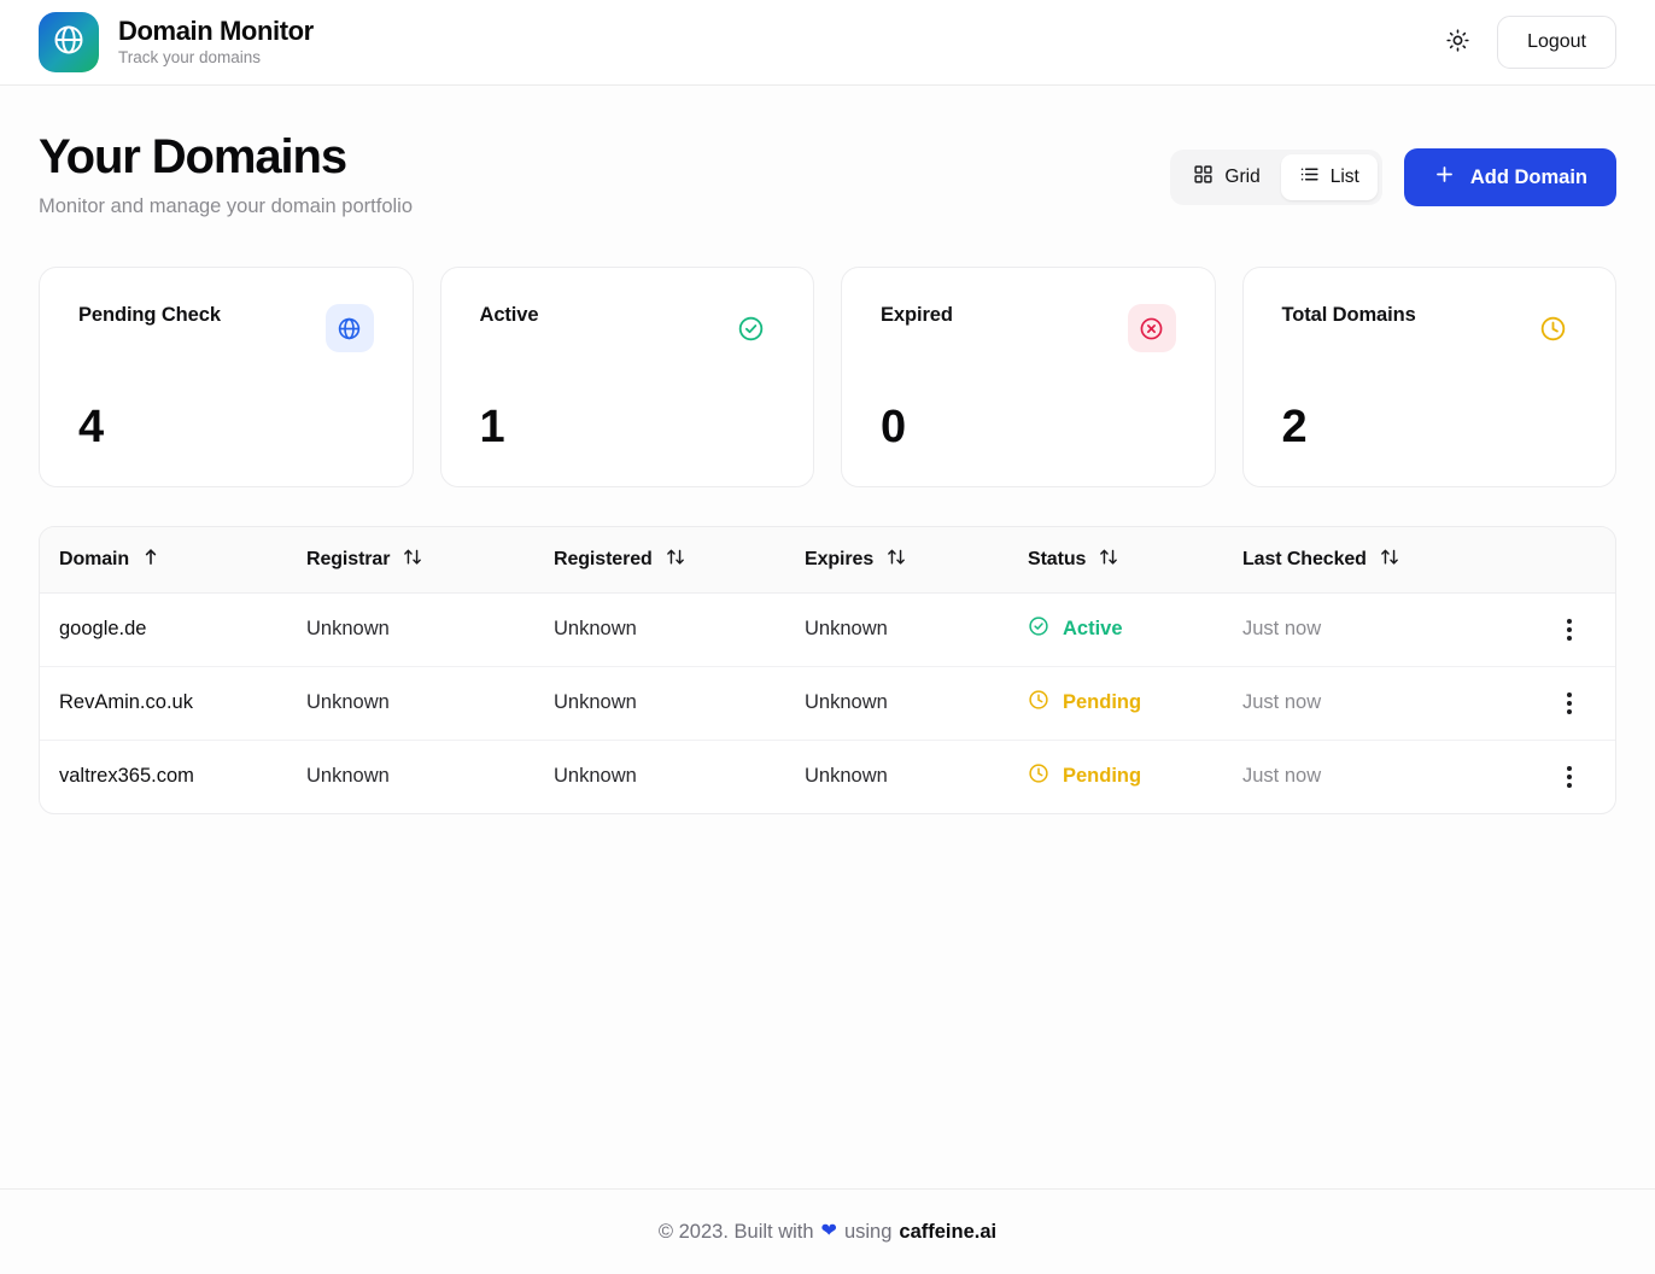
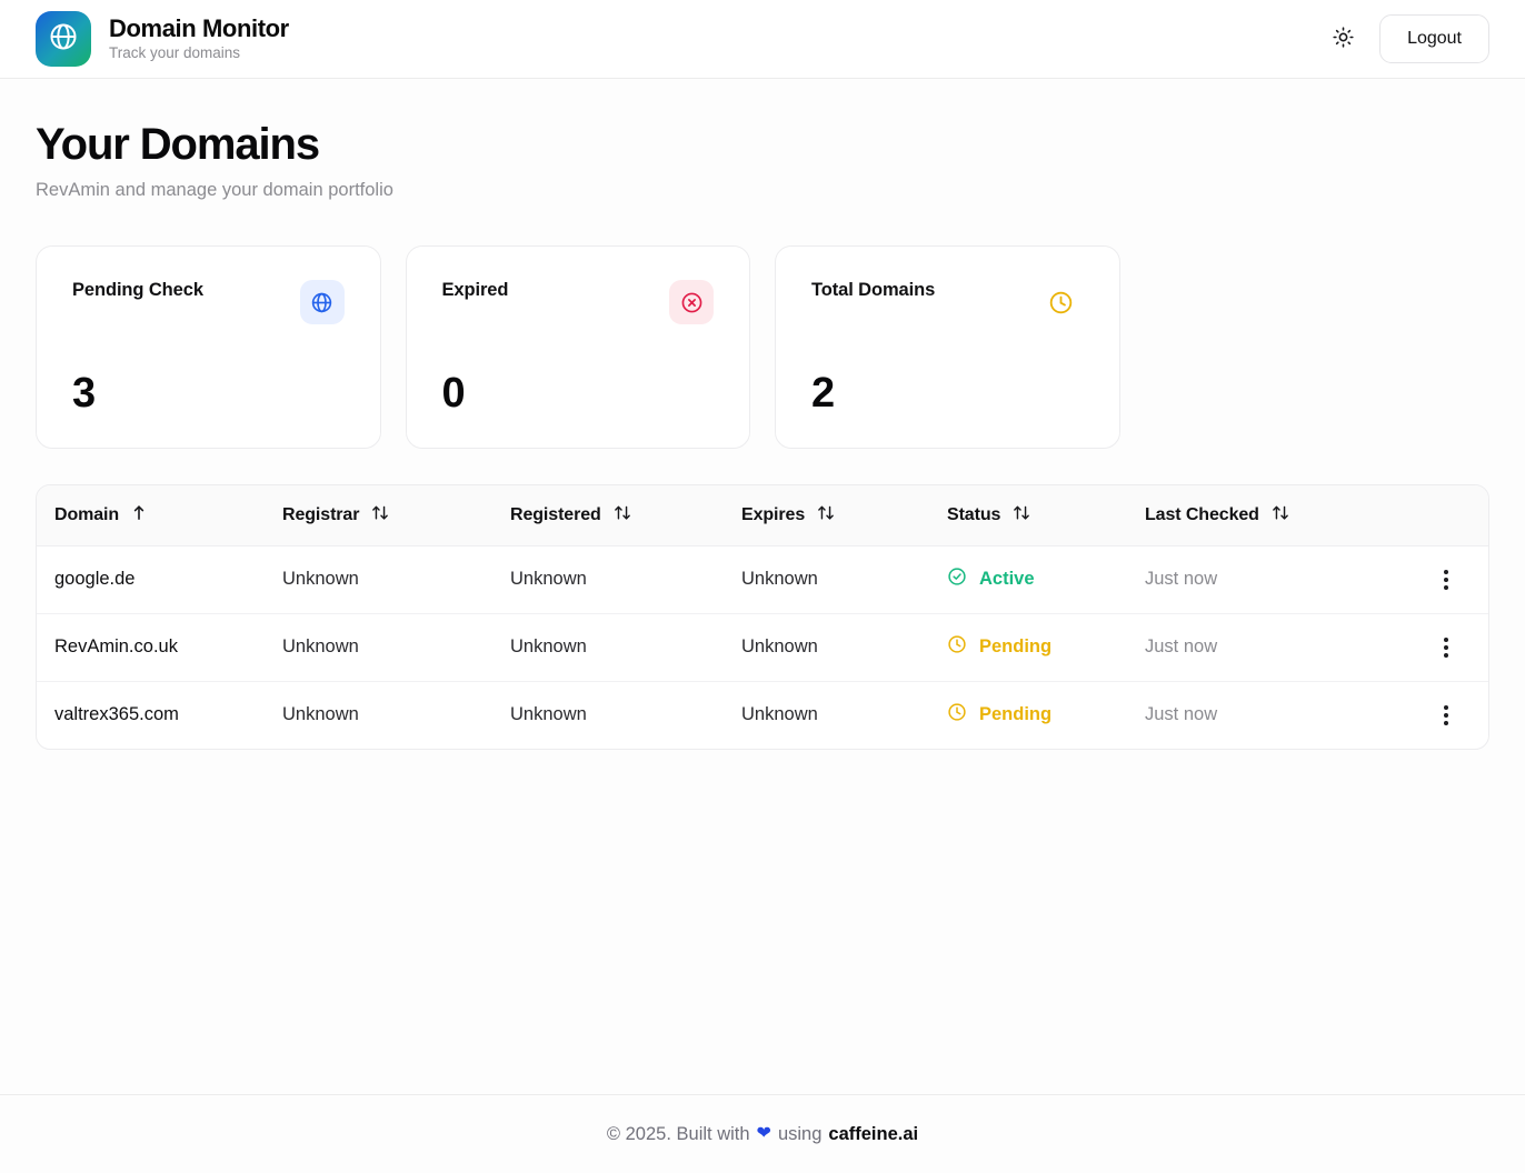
  Domain Monitor
  Track your domains
  Logout
  Your Domains
- Monitor and manage your domain portfolio
+ RevAmin and manage your domain portfolio
- Grid
- List
- Add Domain
  Pending Check
- 4
+ 3
- Active
- 1
  Expired
  0
  Total Domains
  2
  Domain	Registrar	Registered	Expires	Status	Last Checked
  google.de	Unknown	Unknown	Unknown	Active	Just now
  RevAmin.co.uk	Unknown	Unknown	Unknown	Pending	Just now
  valtrex365.com	Unknown	Unknown	Unknown	Pending	Just now
- © 2023. Built with
+ © 2025. Built with
  ❤
  using
  caffeine.ai
